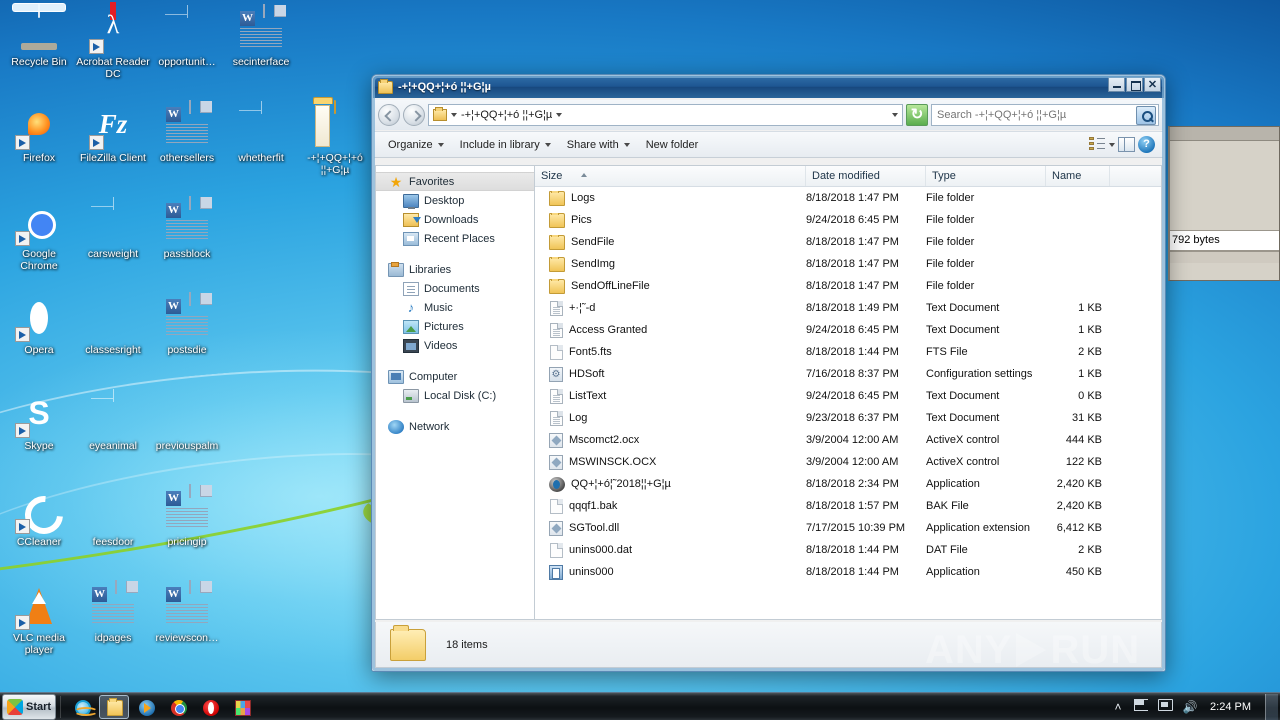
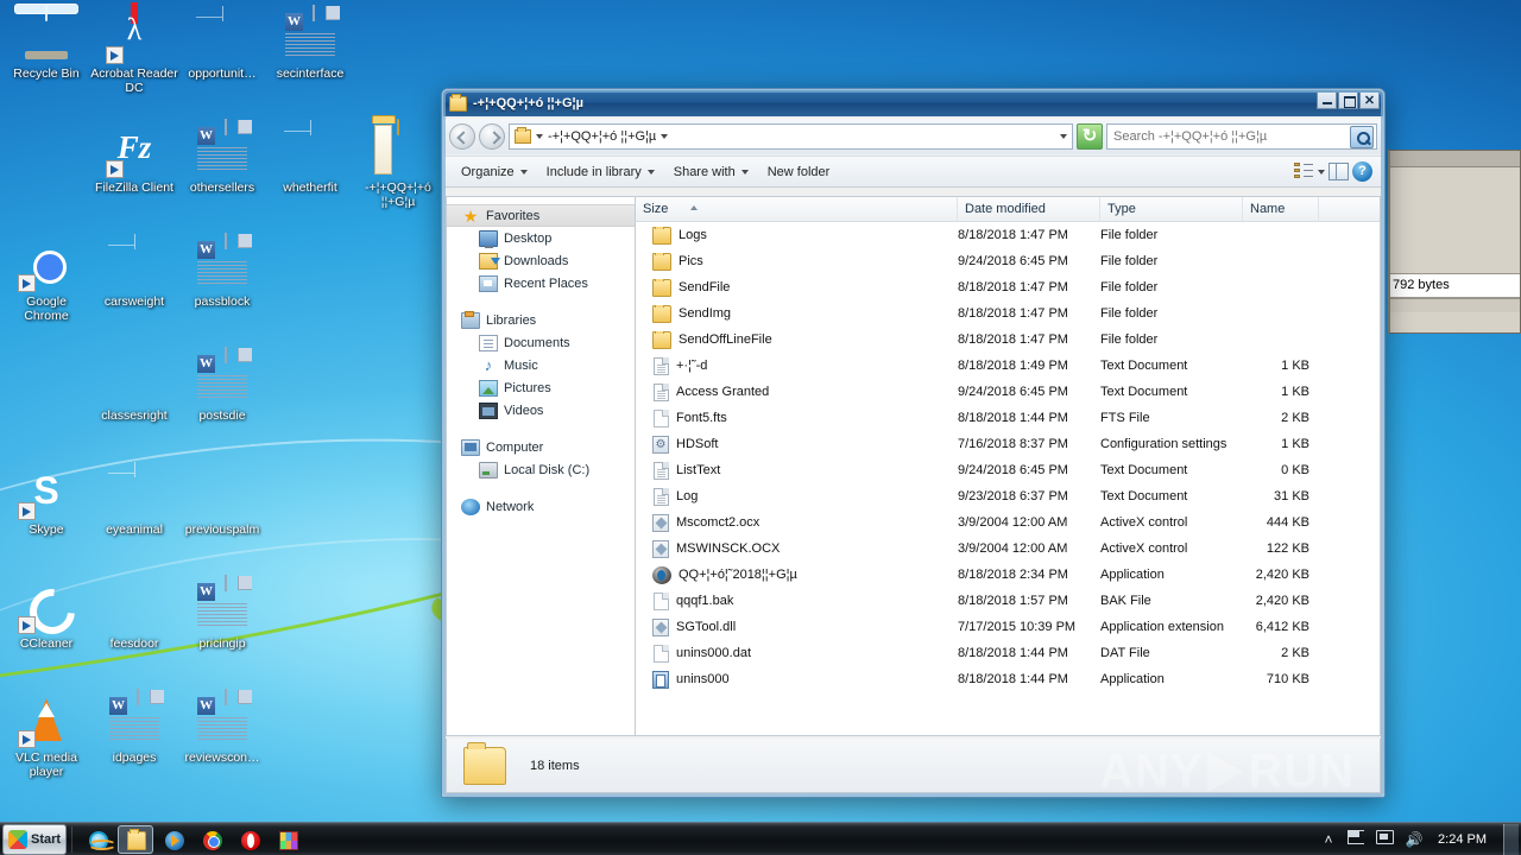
  Recycle Bin
  λ
  Acrobat Reader DC
  opportunit…
  W
  secinterface
- Firefox
  Fz
  FileZilla Client
  W
  othersellers
  whetherfit
  -+¦+QQ+¦+ó ¦¦+G¦µ
  Google Chrome
  carsweight
  W
  passblock
- Opera
  classesright
  W
  postsdie
  S
  Skype
  eyeanimal
  previouspalm
  CCleaner
  feesdoor
  W
  pricingip
  VLC media player
  W
  idpages
  W
  reviewscon…
  792 bytes
  -+¦+QQ+¦+ó ¦¦+G¦µ
  ✕
  -+¦+QQ+¦+ó ¦¦+G¦µ
  Search -+¦+QQ+¦+ó ¦¦+G¦µ
  Organize
  Include in library
  Share with
  New folder
  ?
  ★
  Favorites
  Desktop
  Downloads
  Recent Places
  Libraries
  Documents
  ♪
  Music
  Pictures
  Videos
  Computer
  Local Disk (C:)
  Network
  Size
  Date modified
  Type
  Name
  Logs
  8/18/2018 1:47 PM
  File folder
  Pics
  9/24/2018 6:45 PM
  File folder
  SendFile
  8/18/2018 1:47 PM
  File folder
  SendImg
  8/18/2018 1:47 PM
  File folder
  SendOffLineFile
  8/18/2018 1:47 PM
  File folder
  +·¦˜-d
  8/18/2018 1:49 PM
  Text Document
  1 KB
  Access Granted
  9/24/2018 6:45 PM
  Text Document
  1 KB
  Font5.fts
  8/18/2018 1:44 PM
  FTS File
  2 KB
  HDSoft
  7/16/2018 8:37 PM
  Configuration settings
  1 KB
  ListText
  9/24/2018 6:45 PM
  Text Document
  0 KB
  Log
  9/23/2018 6:37 PM
  Text Document
  31 KB
  Mscomct2.ocx
  3/9/2004 12:00 AM
  ActiveX control
  444 KB
  MSWINSCK.OCX
  3/9/2004 12:00 AM
  ActiveX control
  122 KB
  QQ+¦+ó¦˜2018¦¦+G¦µ
  8/18/2018 2:34 PM
  Application
  2,420 KB
  qqqf1.bak
  8/18/2018 1:57 PM
  BAK File
  2,420 KB
  SGTool.dll
  7/17/2015 10:39 PM
  Application extension
  6,412 KB
  unins000.dat
  8/18/2018 1:44 PM
  DAT File
  2 KB
  unins000
  8/18/2018 1:44 PM
  Application
- 450 KB
+ 710 KB
  18 items
  ANY
  RUN
  Start
  ˄
  🔊
  2:24 PM
